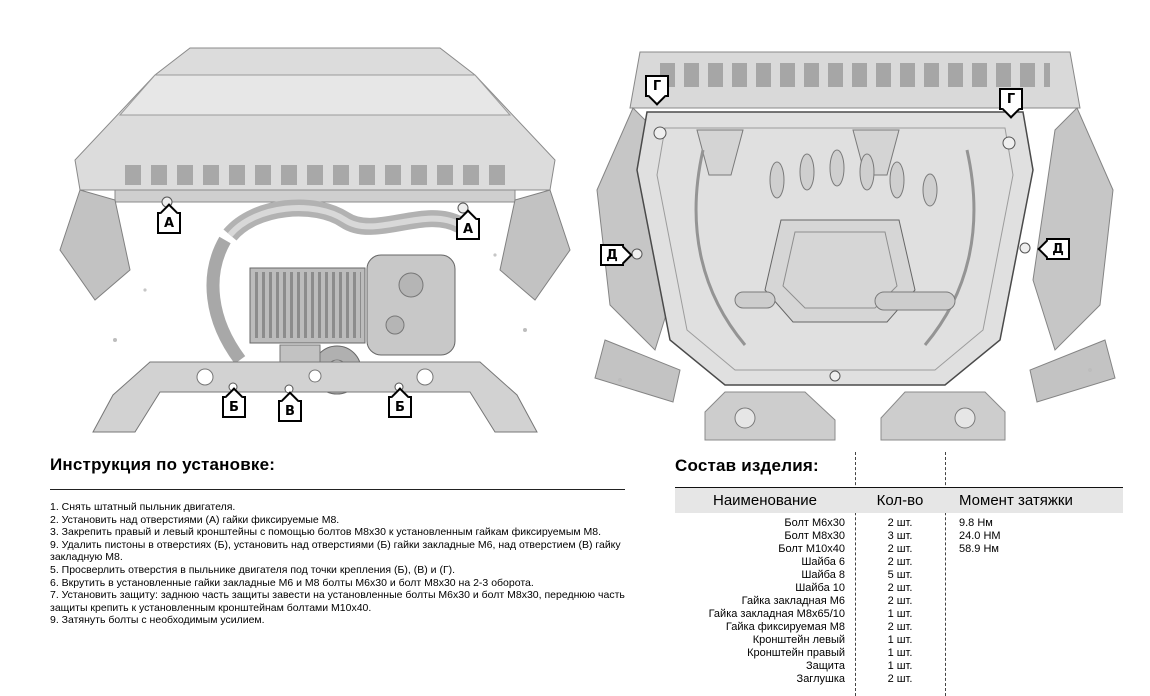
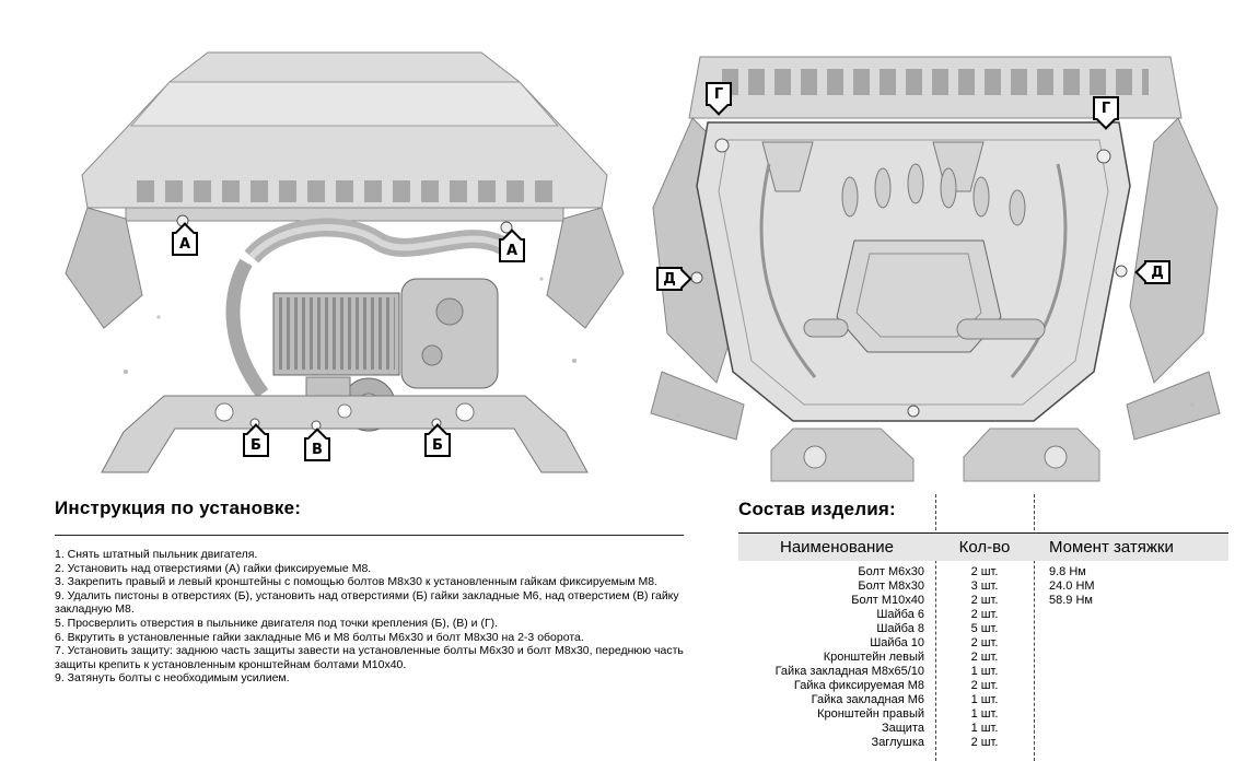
  А
  А
  Б
  В
  Б
  Г
  Г
  Д
  Д
  Инструкция по установке:
  1. Снять штатный пыльник двигателя.
  2. Установить над отверстиями (А) гайки фиксируемые М8.
  3. Закрепить правый и левый кронштейны с помощью болтов М8х30 к установленным гайкам фиксируемым М8.
  9. Удалить пистоны в отверстиях (Б), установить над отверстиями (Б) гайки закладные М6, над отверстием (В) гайку закладную М8.
  5. Просверлить отверстия в пыльнике двигателя под точки крепления (Б), (В) и (Г).
  6. Вкрутить в установленные гайки закладные М6 и М8 болты М6х30 и болт М8х30 на 2-3 оборота.
  7. Установить защиту: заднюю часть защиты завести на установленные болты М6х30 и болт М8х30, переднюю часть защиты крепить к установленным кронштейнам болтами М10х40.
  9. Затянуть болты с необходимым усилием.
  Состав изделия:
  Наименование
  Кол-во
  Момент затяжки
  Болт М6х30
  2 шт.
  9.8 Нм
  Болт М8х30
  3 шт.
  24.0 НМ
  Болт М10х40
  2 шт.
  58.9 Нм
  Шайба 6
  2 шт.
  Шайба 8
  5 шт.
  Шайба 10
  2 шт.
- Гайка закладная М6
+ Кронштейн левый
  2 шт.
  Гайка закладная М8х65/10
  1 шт.
  Гайка фиксируемая М8
  2 шт.
- Кронштейн левый
+ Гайка закладная М6
  1 шт.
  Кронштейн правый
  1 шт.
  Защита
  1 шт.
  Заглушка
  2 шт.
